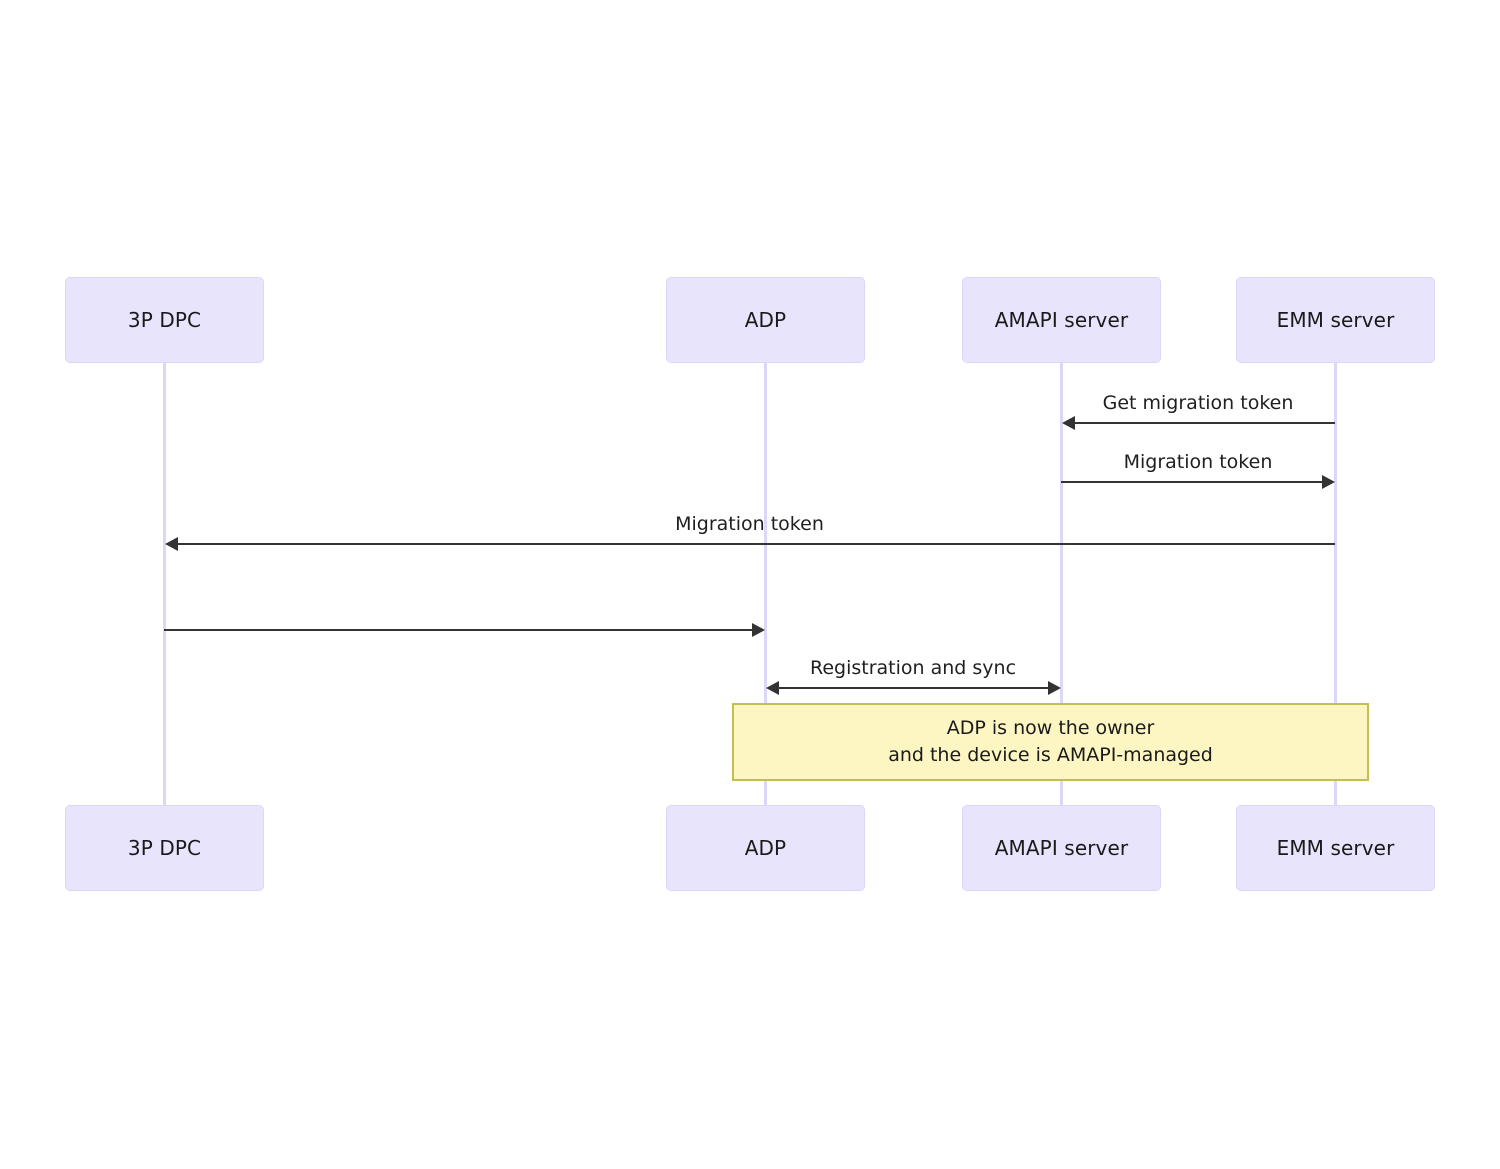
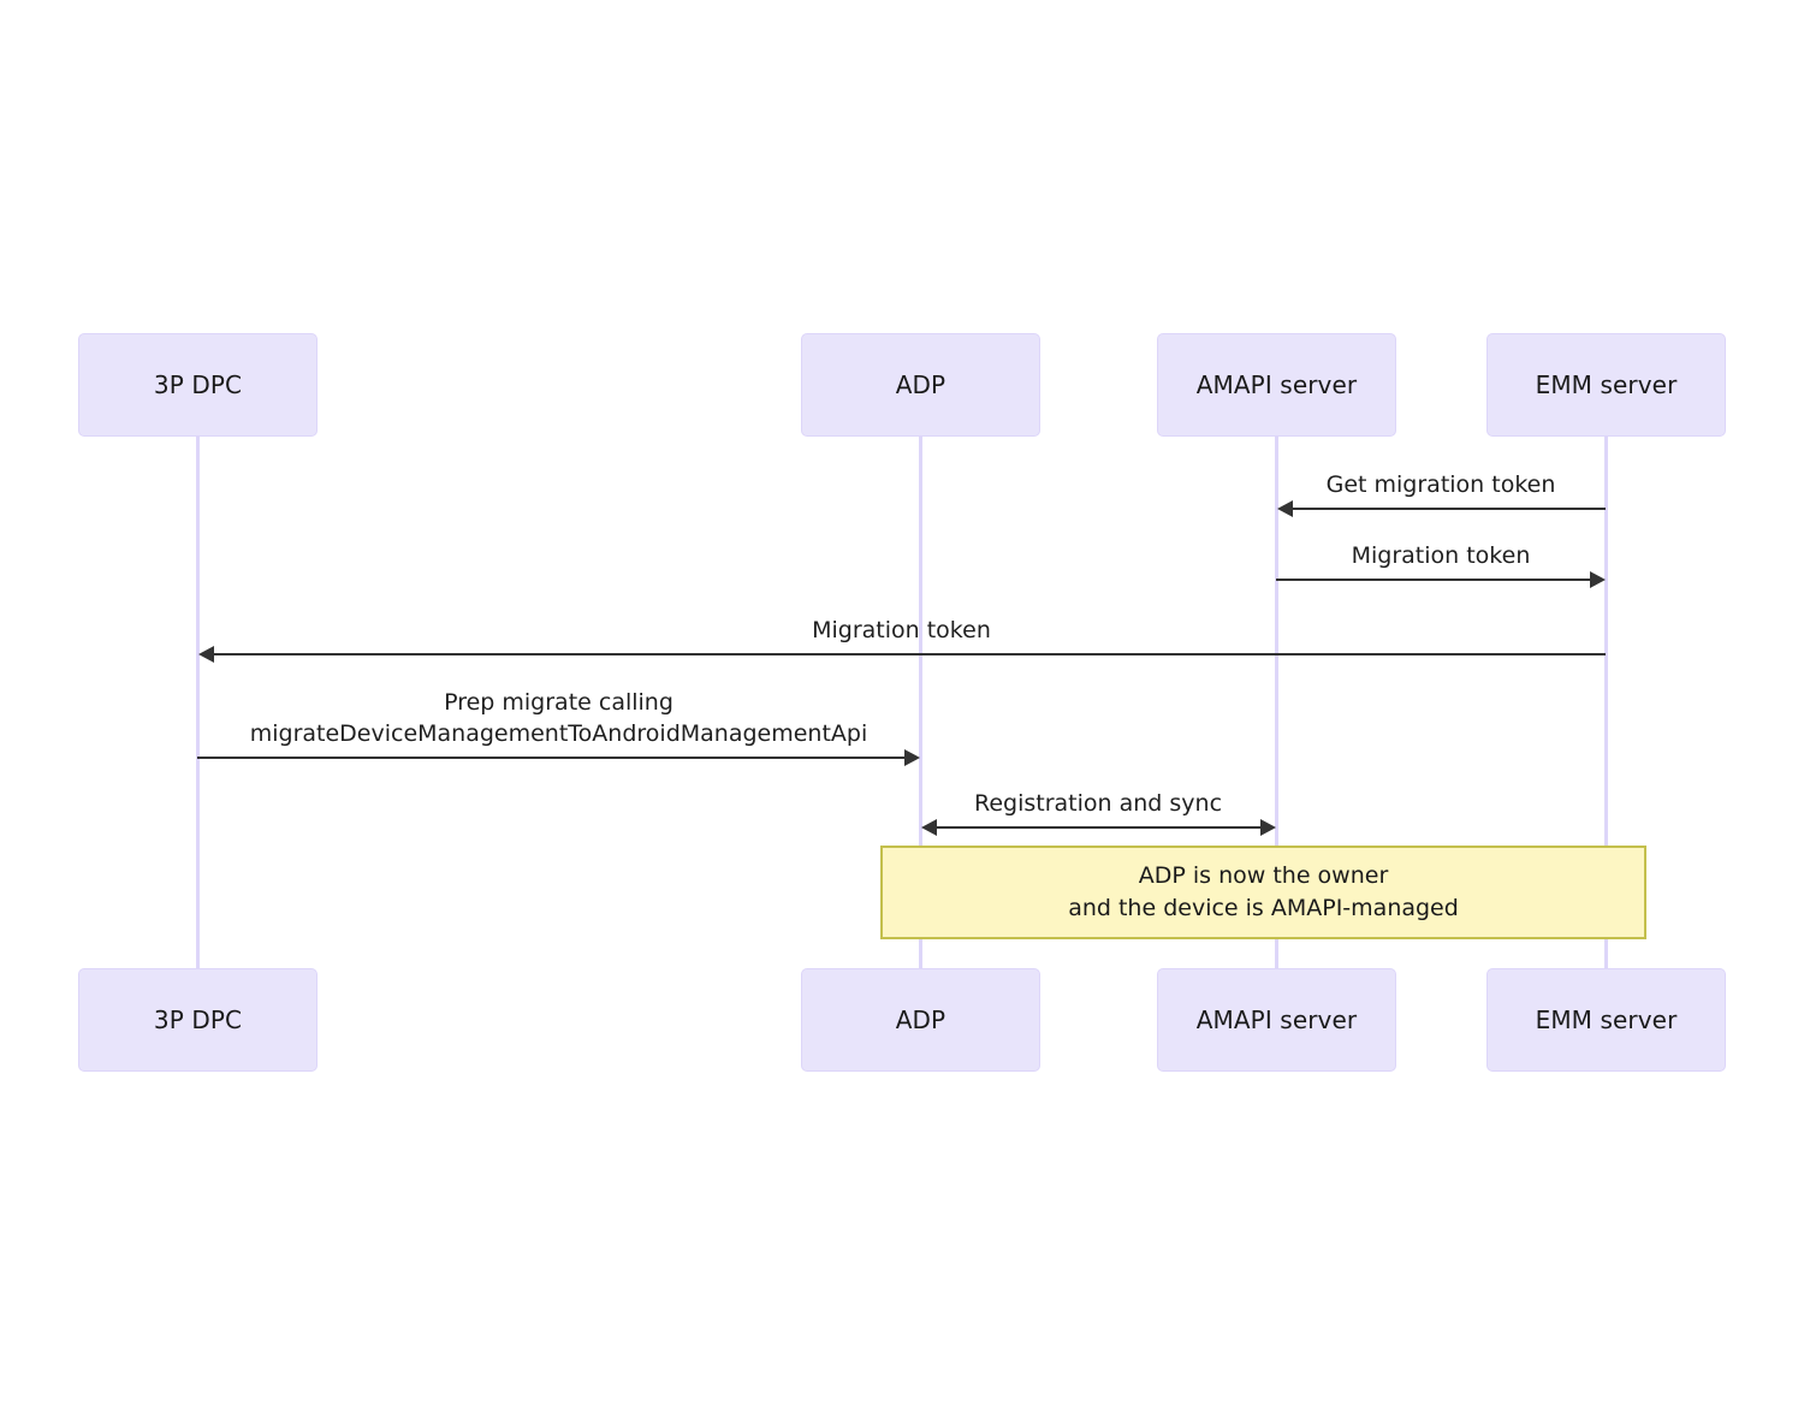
  3P DPC
  ADP
  AMAPI server
  EMM server
  Get migration token
  Migration token
  Migration token
+ Prep migrate calling
+ migrateDeviceManagementToAndroidManagementApi
  Registration and sync
  ADP is now the owner
  and the device is AMAPI-managed
  3P DPC
  ADP
  AMAPI server
  EMM server
